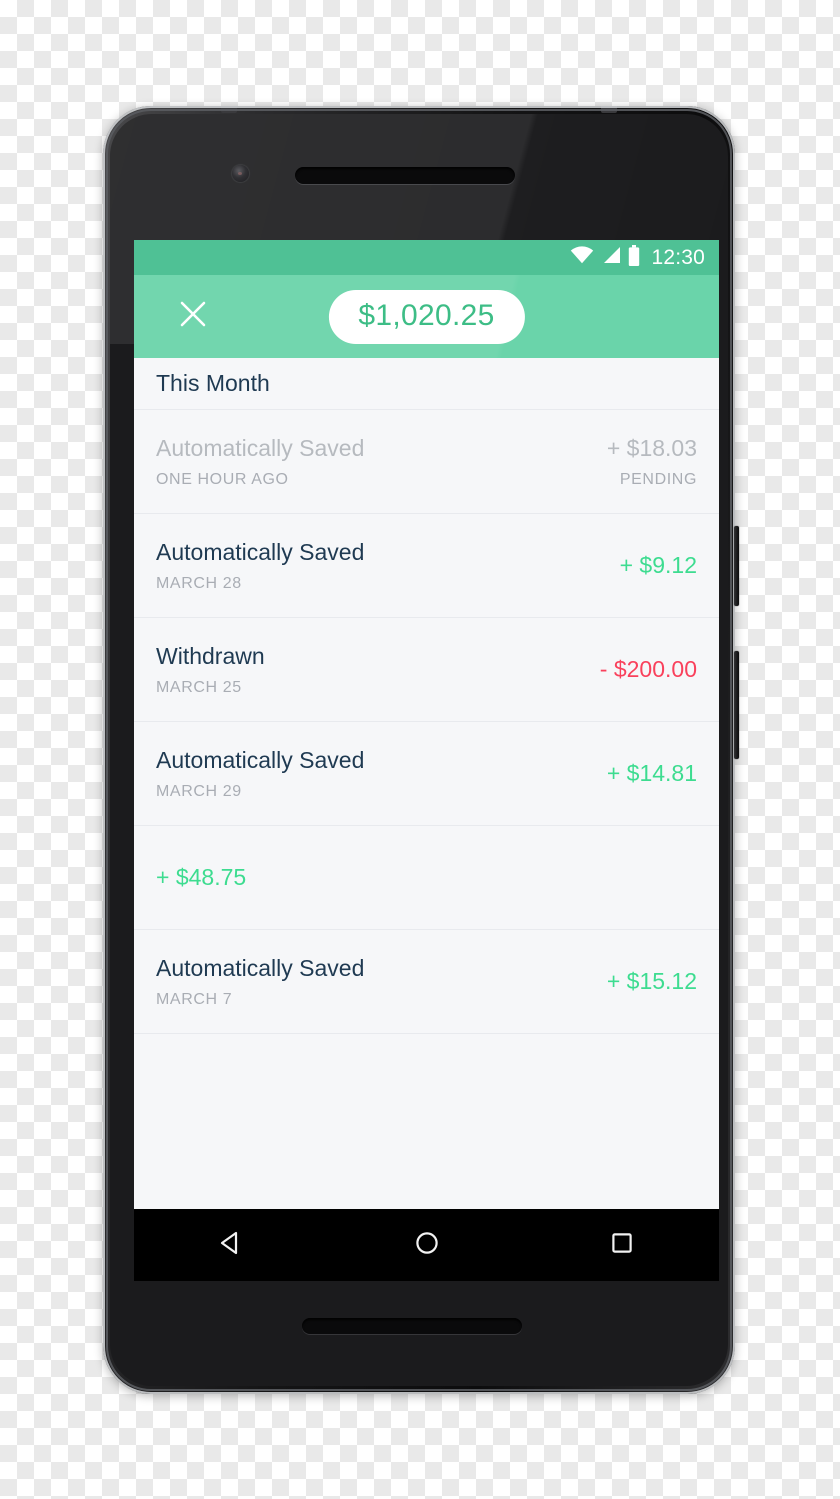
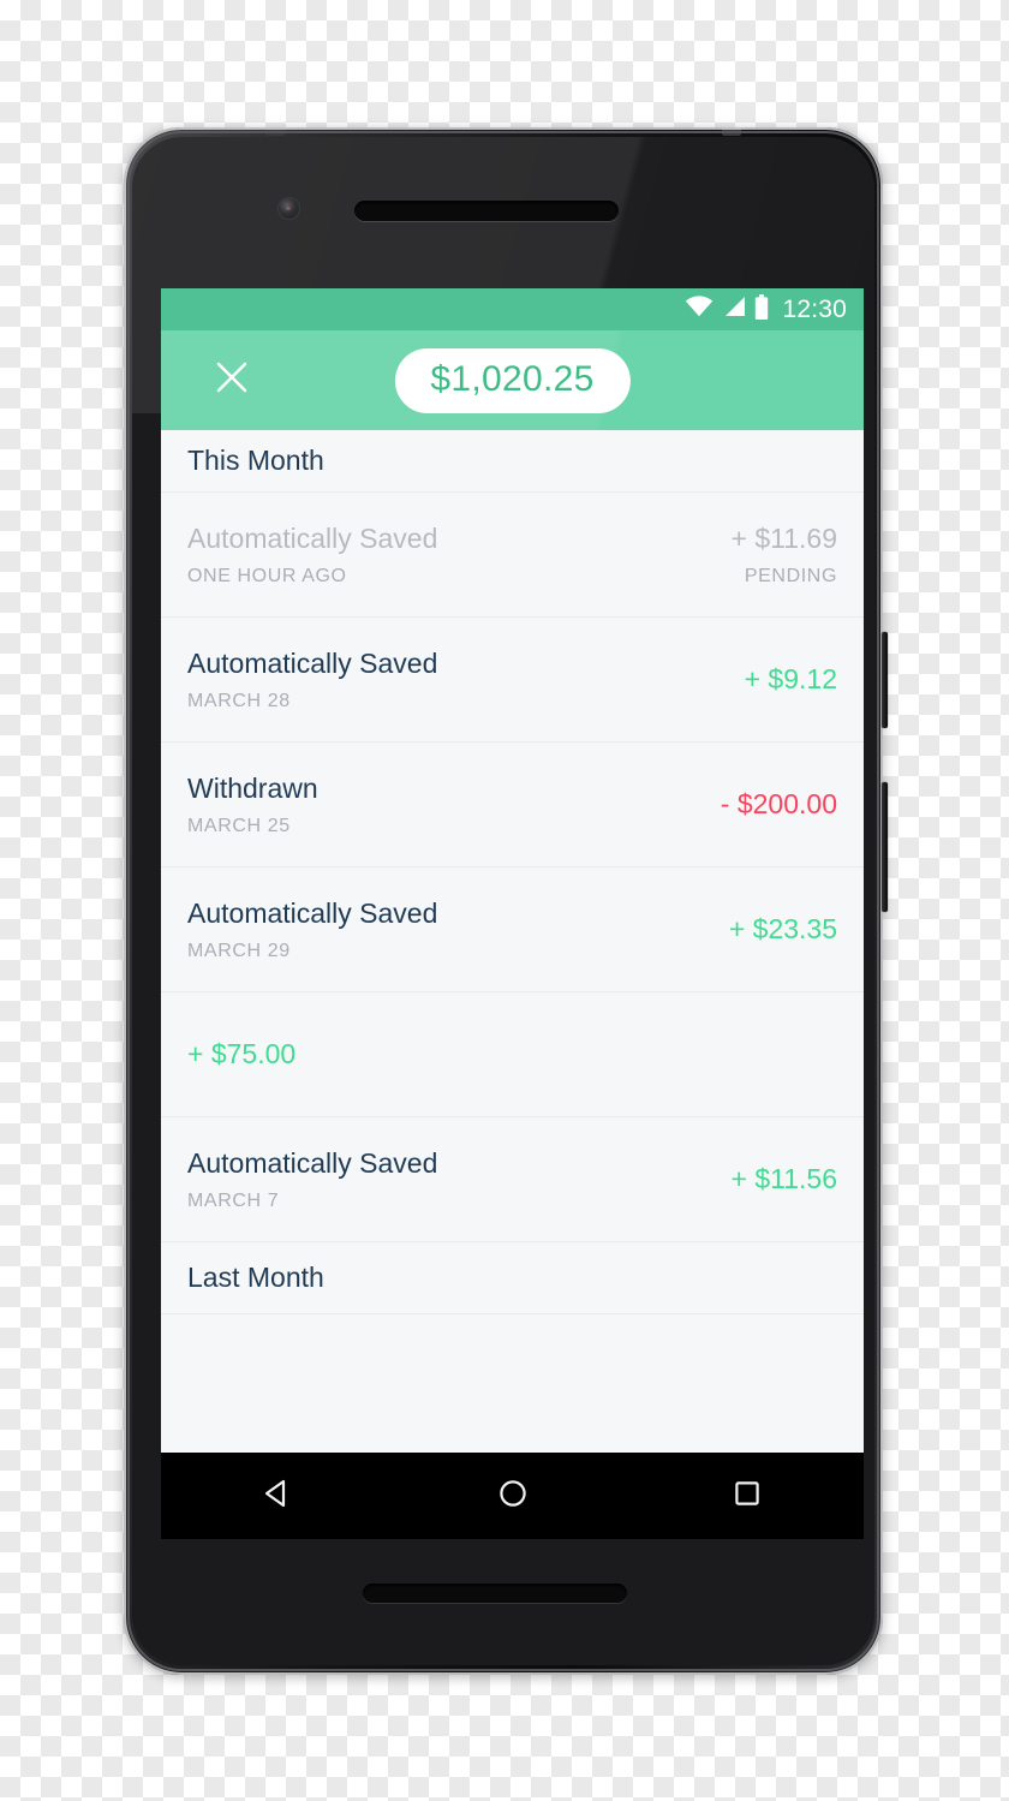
  12:30
  $1,020.25
  This Month
  Automatically Saved
  ONE HOUR AGO
- + $18.03
+ + $11.69
  PENDING
  Automatically Saved
  MARCH 28
  + $9.12
  Withdrawn
  MARCH 25
  - $200.00
  Automatically Saved
  MARCH 29
- + $14.81
+ + $23.35
- + $48.75
+ + $75.00
  Automatically Saved
  MARCH 7
- + $15.12
+ + $11.56
+ Last Month
